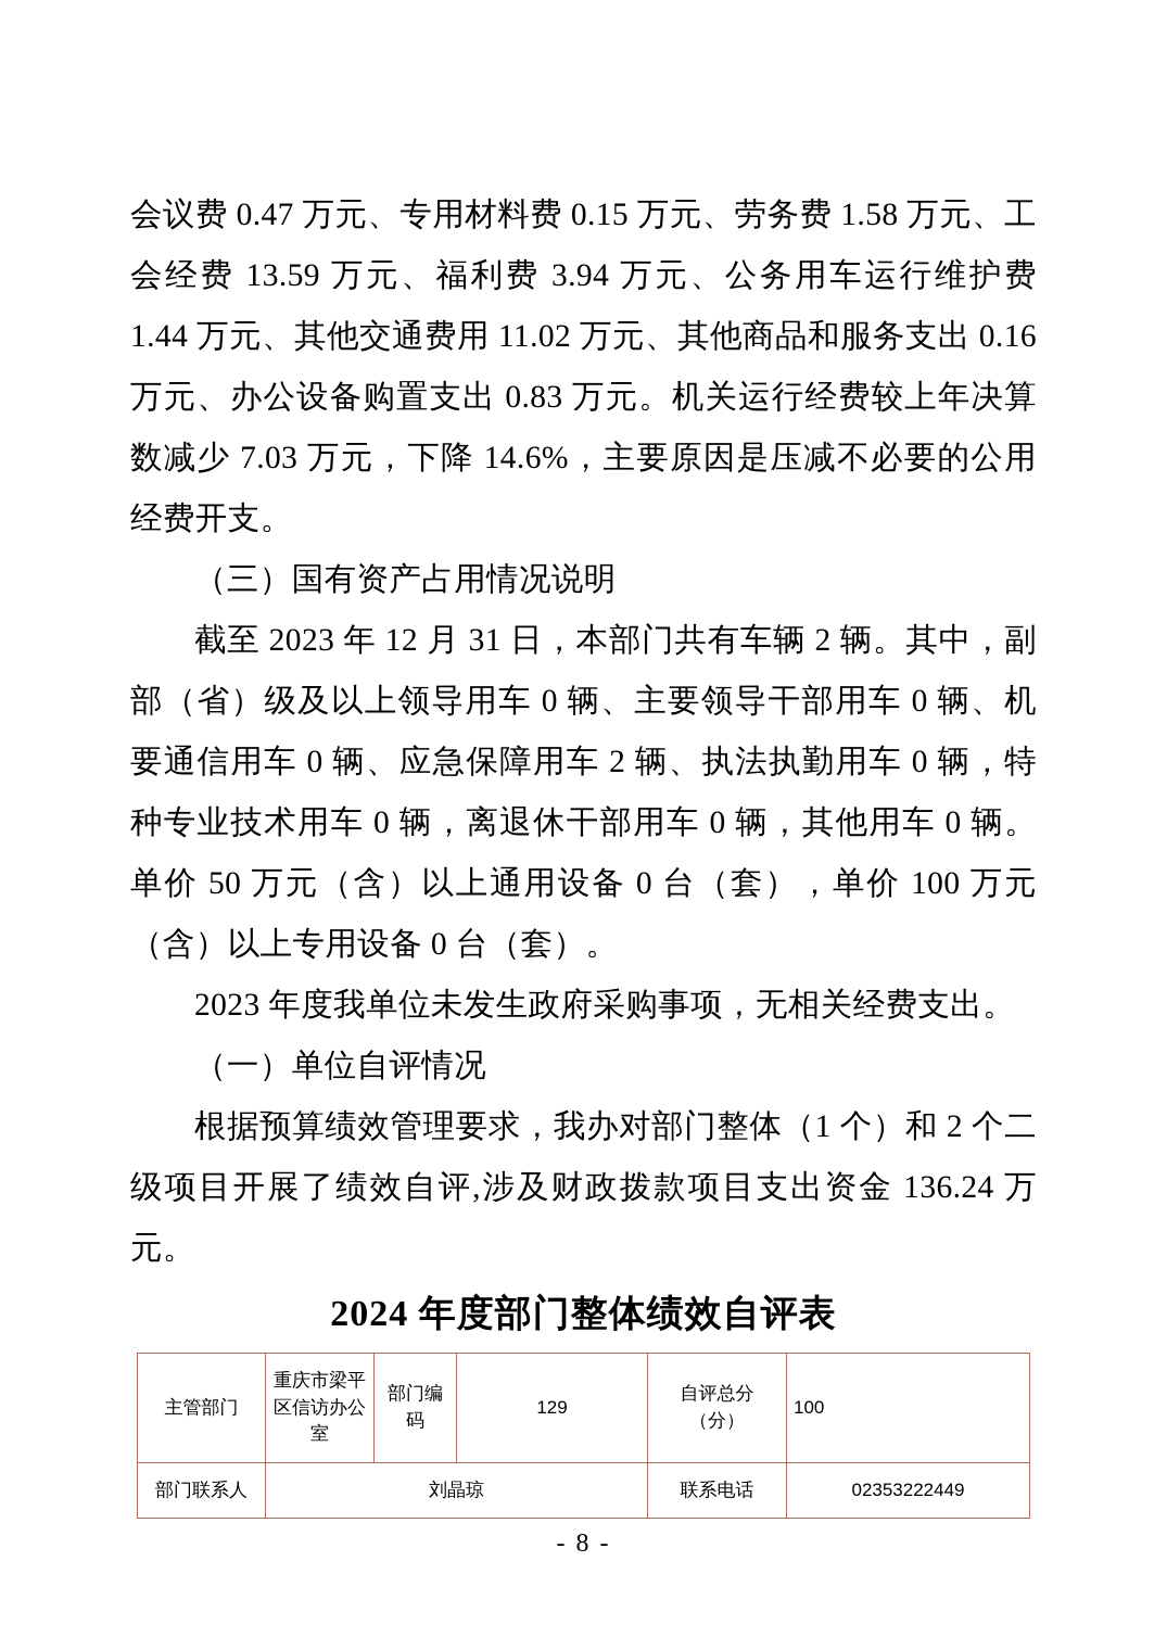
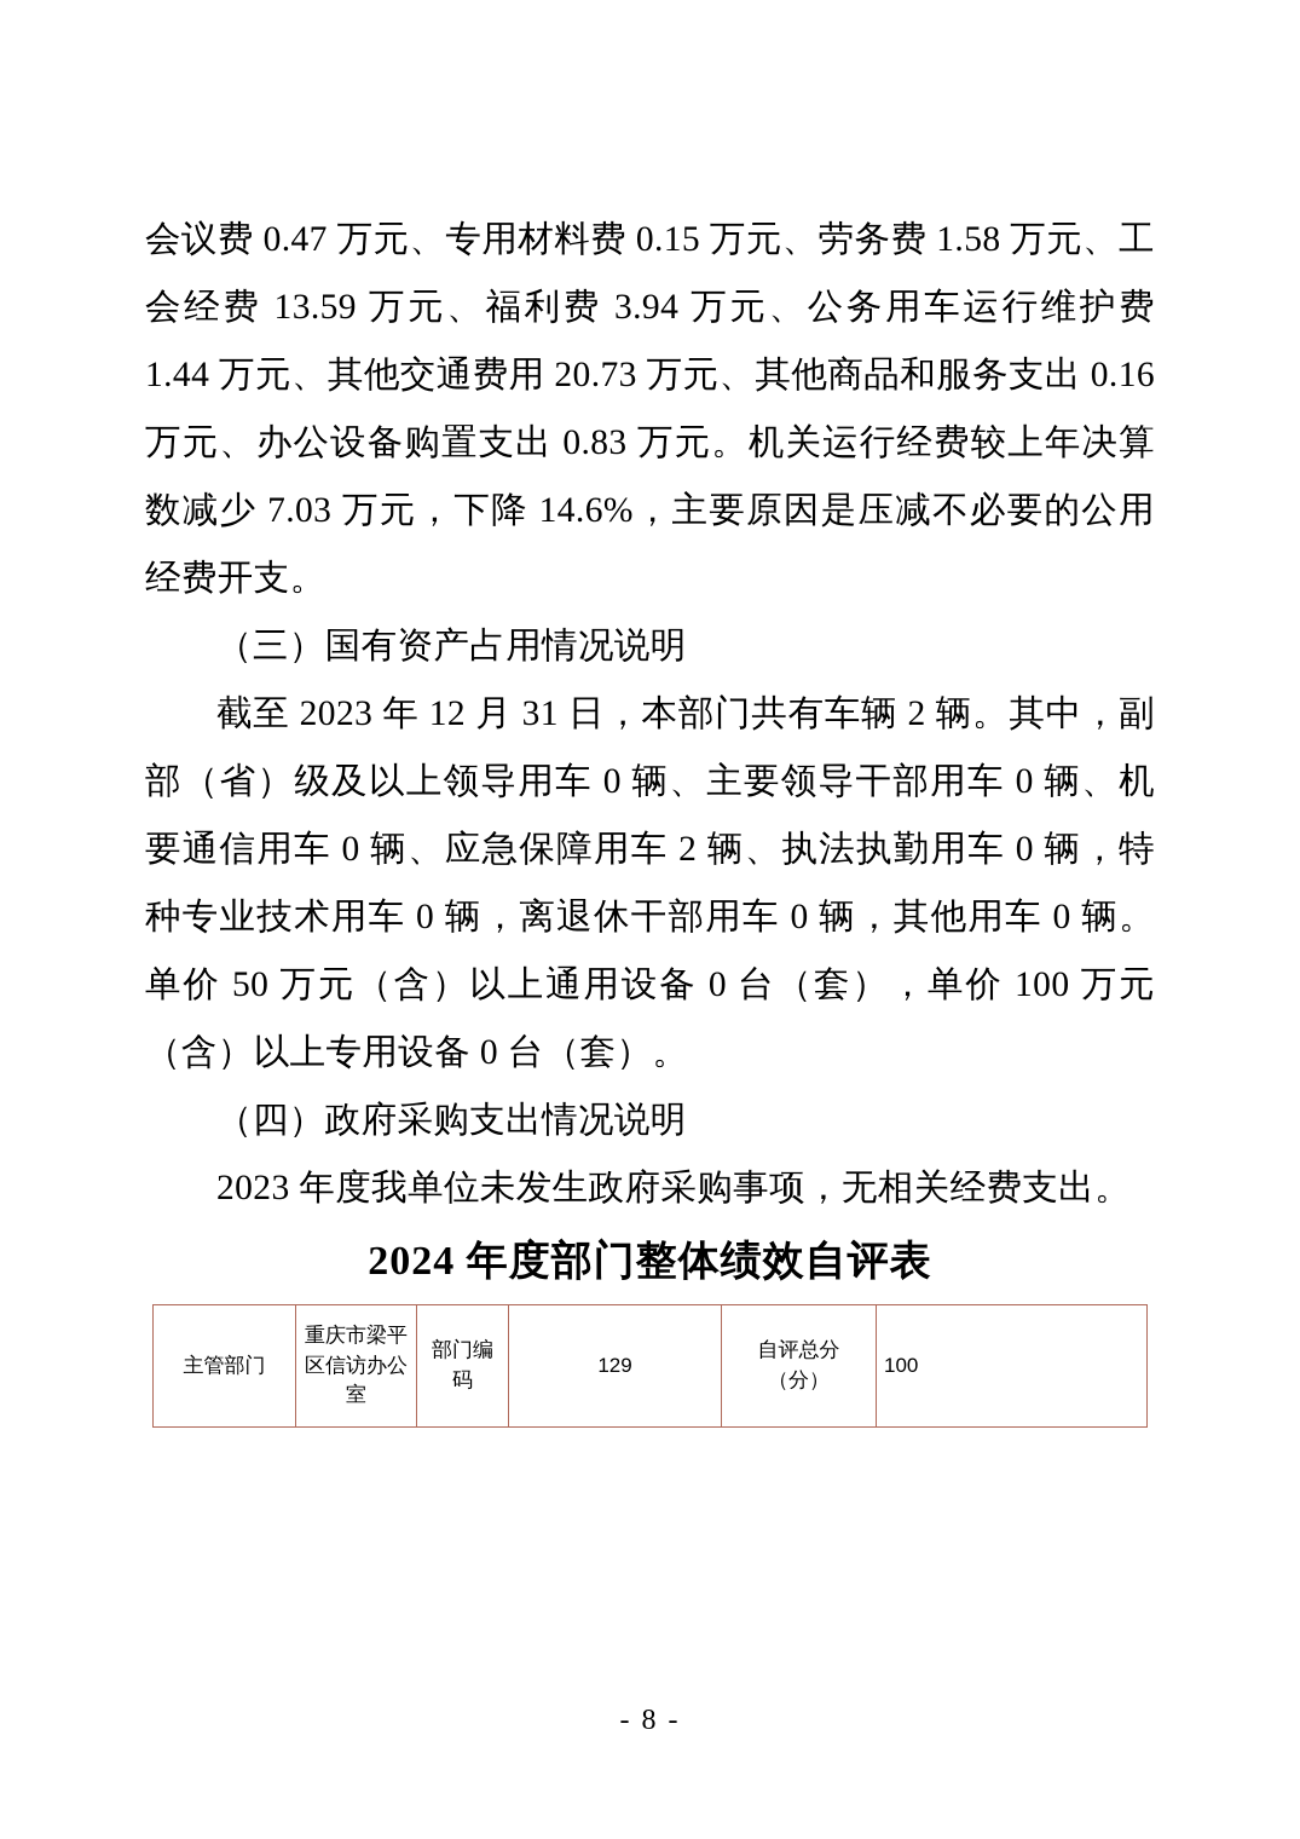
- 会议费 0.47 万元、专用材料费 0.15 万元、劳务费 1.58 万元、工会经费 13.59 万元、福利费 3.94 万元、公务用车运行维护费 1.44 万元、其他交通费用 11.02 万元、其他商品和服务支出 0.16 万元、办公设备购置支出 0.83 万元。机关运行经费较上年决算数减少 7.03 万元，下降 14.6%，主要原因是压减不必要的公用经费开支。
+ 会议费 0.47 万元、专用材料费 0.15 万元、劳务费 1.58 万元、工会经费 13.59 万元、福利费 3.94 万元、公务用车运行维护费 1.44 万元、其他交通费用 20.73 万元、其他商品和服务支出 0.16 万元、办公设备购置支出 0.83 万元。机关运行经费较上年决算数减少 7.03 万元，下降 14.6%，主要原因是压减不必要的公用经费开支。
  （三）国有资产占用情况说明
  截至 2023 年 12 月 31 日，本部门共有车辆 2 辆。其中，副部（省）级及以上领导用车 0 辆、主要领导干部用车 0 辆、机要通信用车 0 辆、应急保障用车 2 辆、执法执勤用车 0 辆，特种专业技术用车 0 辆，离退休干部用车 0 辆，其他用车 0 辆。单价 50 万元（含）以上通用设备 0 台（套），单价 100 万元（含）以上专用设备 0 台（套）。
+ （四）政府采购支出情况说明
  2023 年度我单位未发生政府采购事项，无相关经费支出。
- （一）单位自评情况
- 根据预算绩效管理要求，我办对部门整体（1 个）和 2 个二级项目开展了绩效自评,涉及财政拨款项目支出资金 136.24 万元。
  2024 年度部门整体绩效自评表
  主管部门	重庆市梁平区信访办公室	部门编码	129	自评总分（分）	100
- 部门联系人	刘晶琼	联系电话	02353222449
  - 8 -
